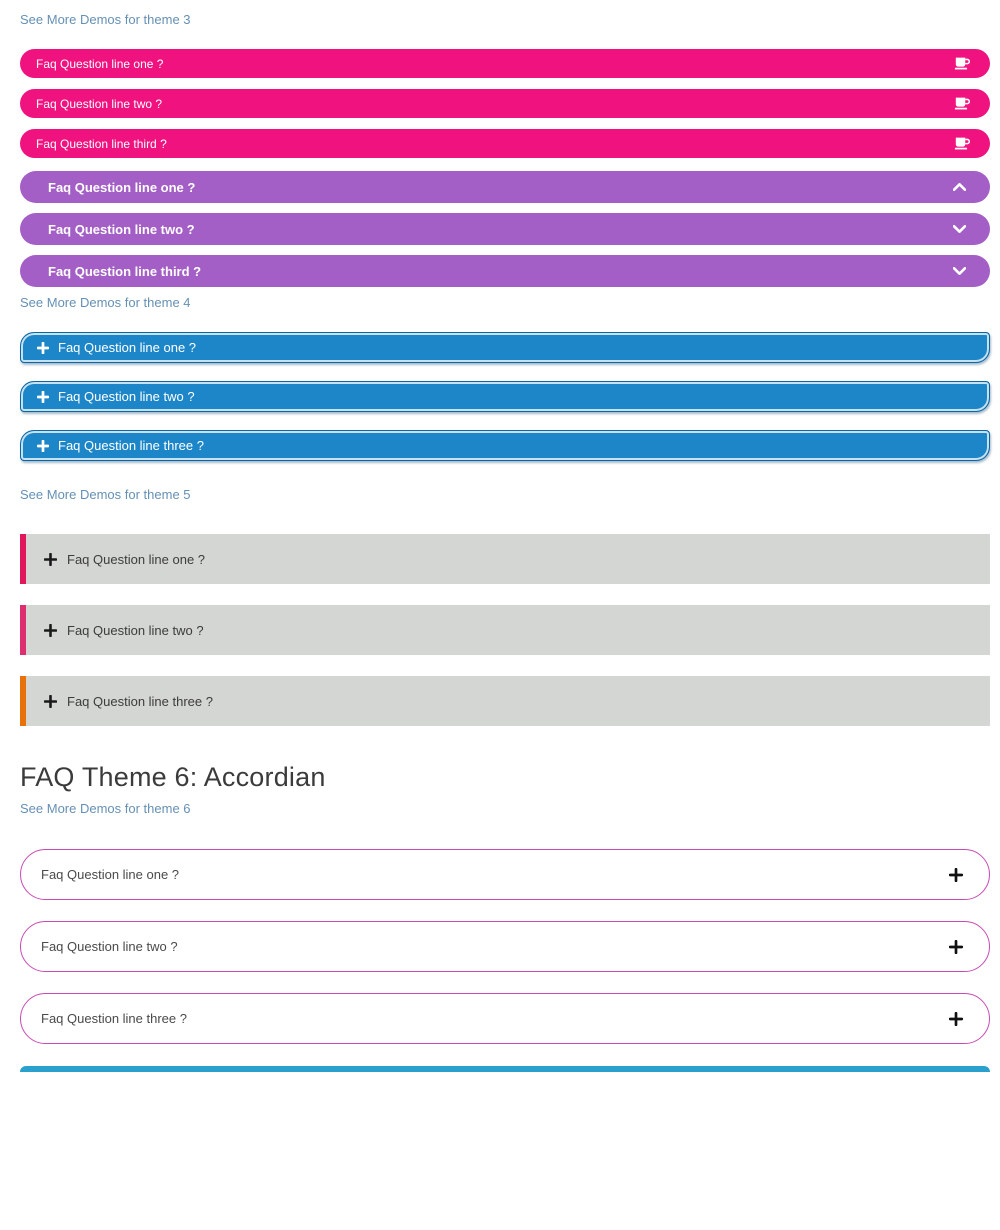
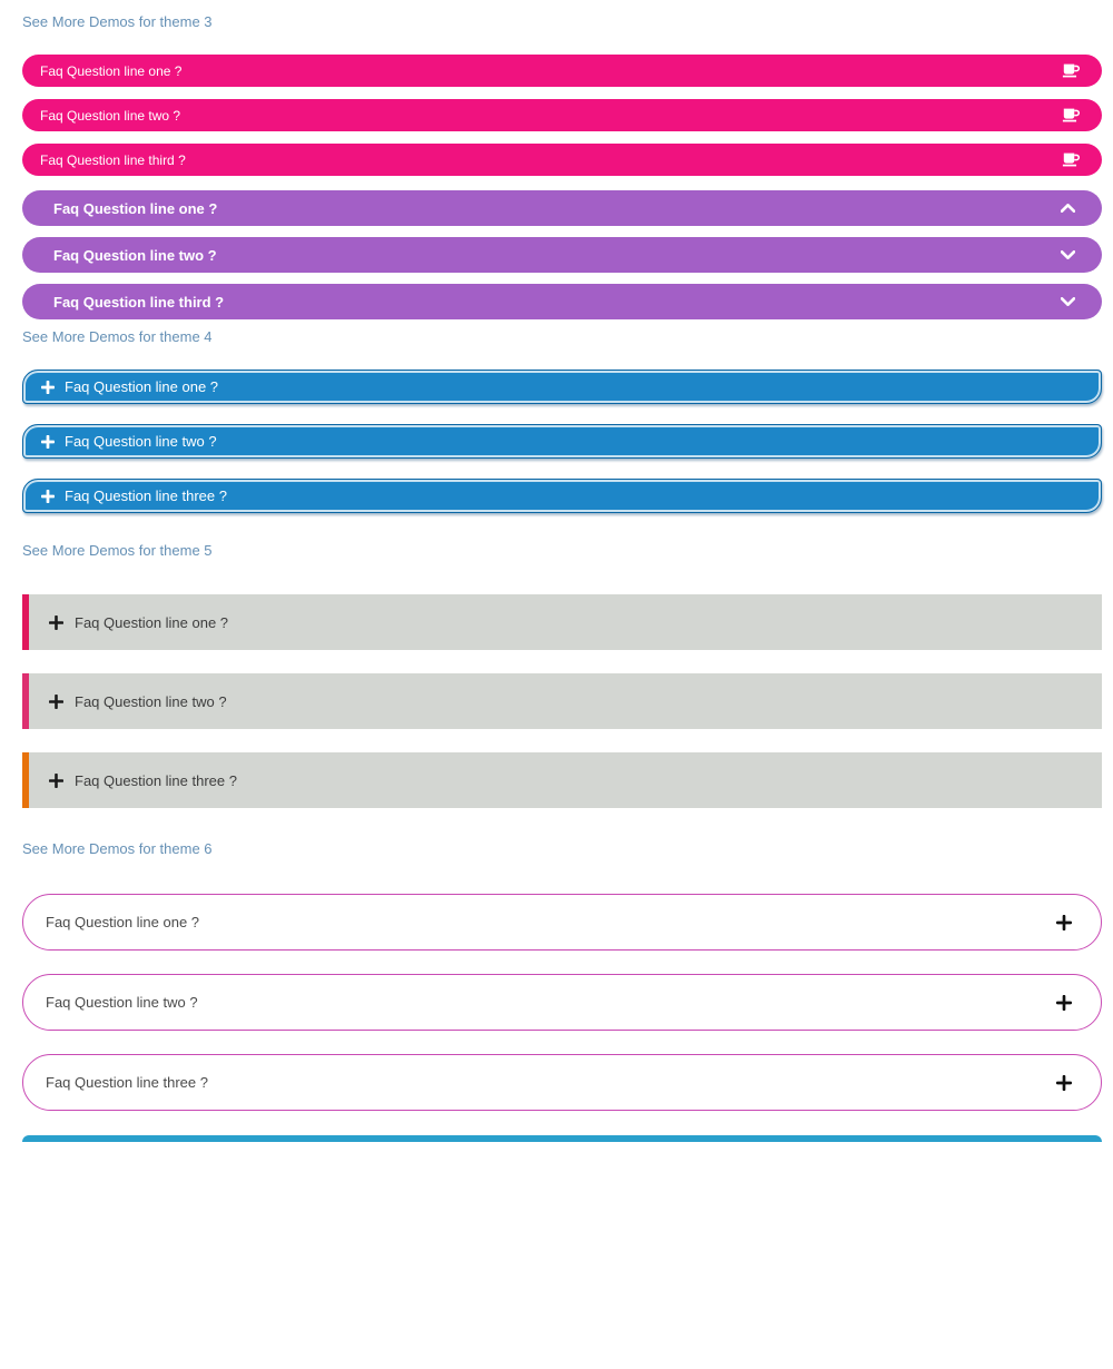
  See More Demos for theme 3
  Faq Question line one ?
  Faq Question line two ?
  Faq Question line third ?
  Faq Question line one ?
  Faq Question line two ?
  Faq Question line third ?
  See More Demos for theme 4
  Faq Question line one ?
  Faq Question line two ?
  Faq Question line three ?
  See More Demos for theme 5
  Faq Question line one ?
  Faq Question line two ?
  Faq Question line three ?
- FAQ Theme 6: Accordian
  See More Demos for theme 6
  Faq Question line one ?
  Faq Question line two ?
  Faq Question line three ?
